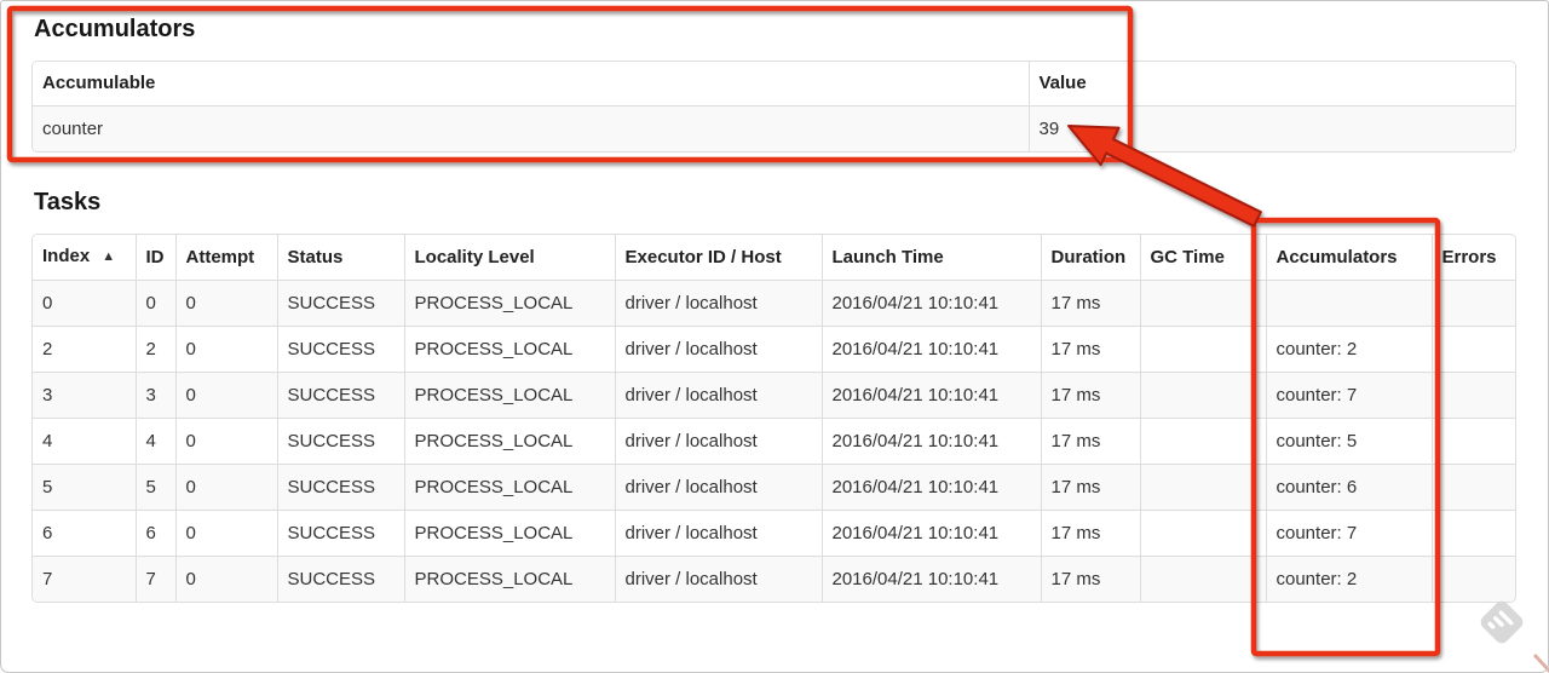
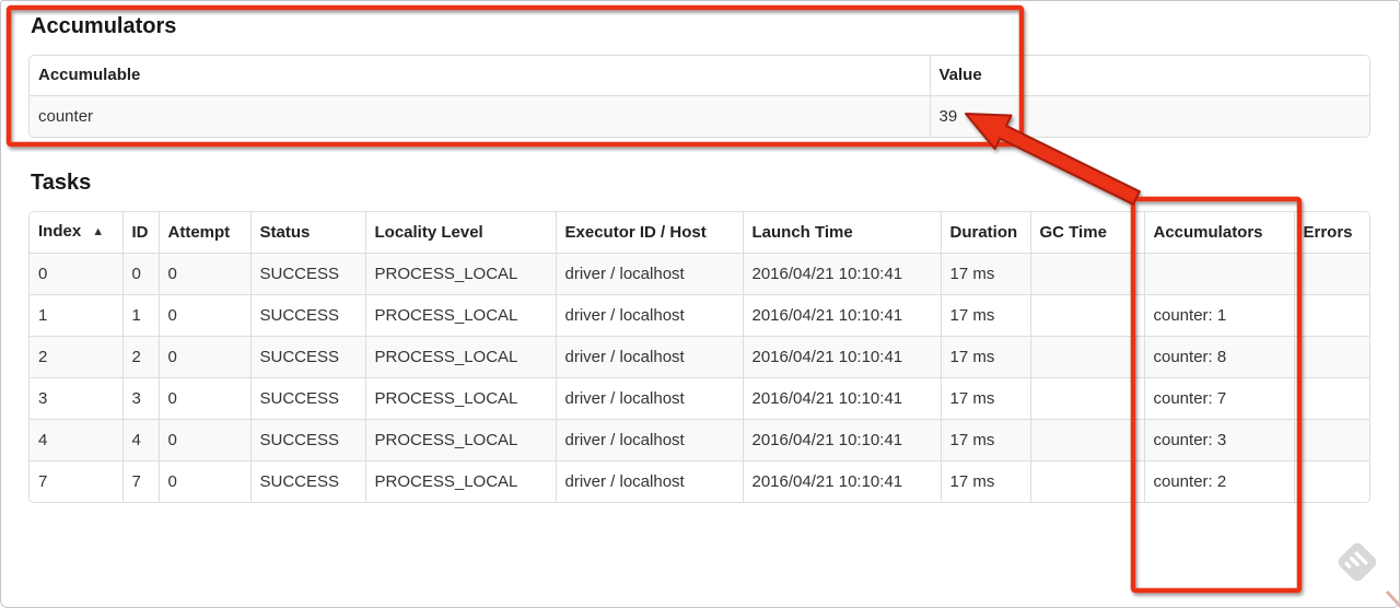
  Accumulators
  Accumulable	Value
  counter	39
  Tasks
  Index ▲	ID	Attempt	Status	Locality Level	Executor ID / Host	Launch Time	Duration	GC Time	Accumulators	Errors
  0	0	0	SUCCESS	PROCESS_LOCAL	driver / localhost	2016/04/21 10:10:41	17 ms
+ 1	1	0	SUCCESS	PROCESS_LOCAL	driver / localhost	2016/04/21 10:10:41	17 ms		counter: 1
- 2	2	0	SUCCESS	PROCESS_LOCAL	driver / localhost	2016/04/21 10:10:41	17 ms		counter: 2
+ 2	2	0	SUCCESS	PROCESS_LOCAL	driver / localhost	2016/04/21 10:10:41	17 ms		counter: 8
  3	3	0	SUCCESS	PROCESS_LOCAL	driver / localhost	2016/04/21 10:10:41	17 ms		counter: 7
- 4	4	0	SUCCESS	PROCESS_LOCAL	driver / localhost	2016/04/21 10:10:41	17 ms		counter: 5
+ 4	4	0	SUCCESS	PROCESS_LOCAL	driver / localhost	2016/04/21 10:10:41	17 ms		counter: 3
- 5	5	0	SUCCESS	PROCESS_LOCAL	driver / localhost	2016/04/21 10:10:41	17 ms		counter: 6
- 6	6	0	SUCCESS	PROCESS_LOCAL	driver / localhost	2016/04/21 10:10:41	17 ms		counter: 7
  7	7	0	SUCCESS	PROCESS_LOCAL	driver / localhost	2016/04/21 10:10:41	17 ms		counter: 2
